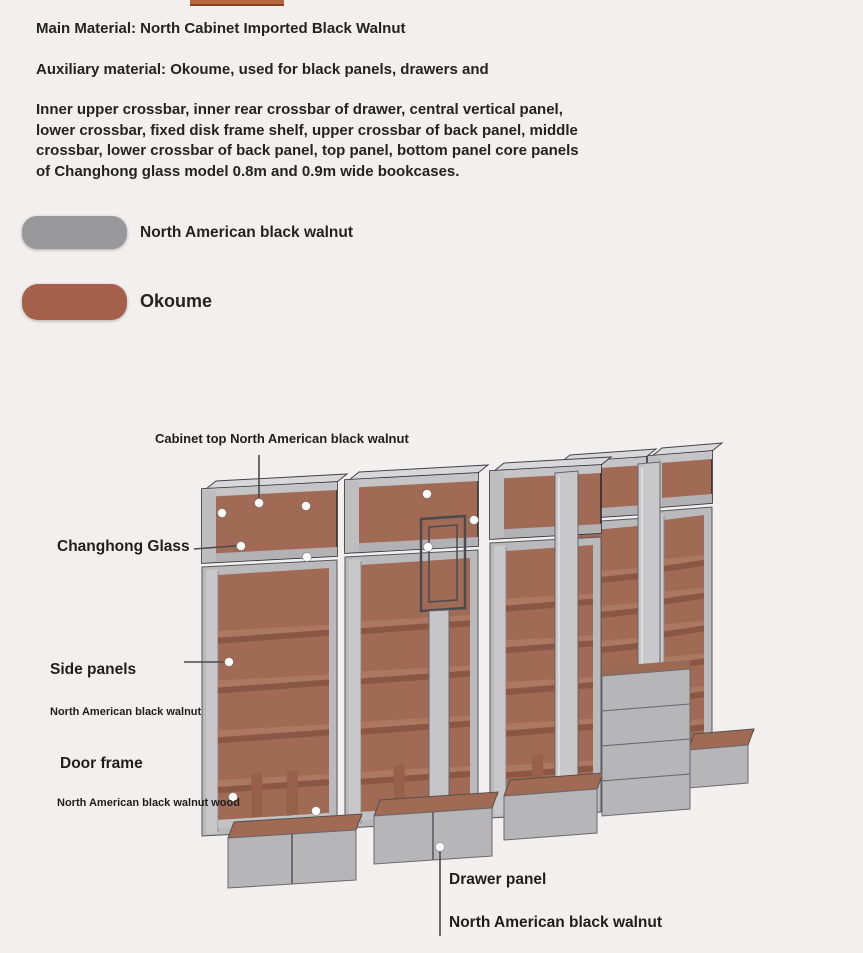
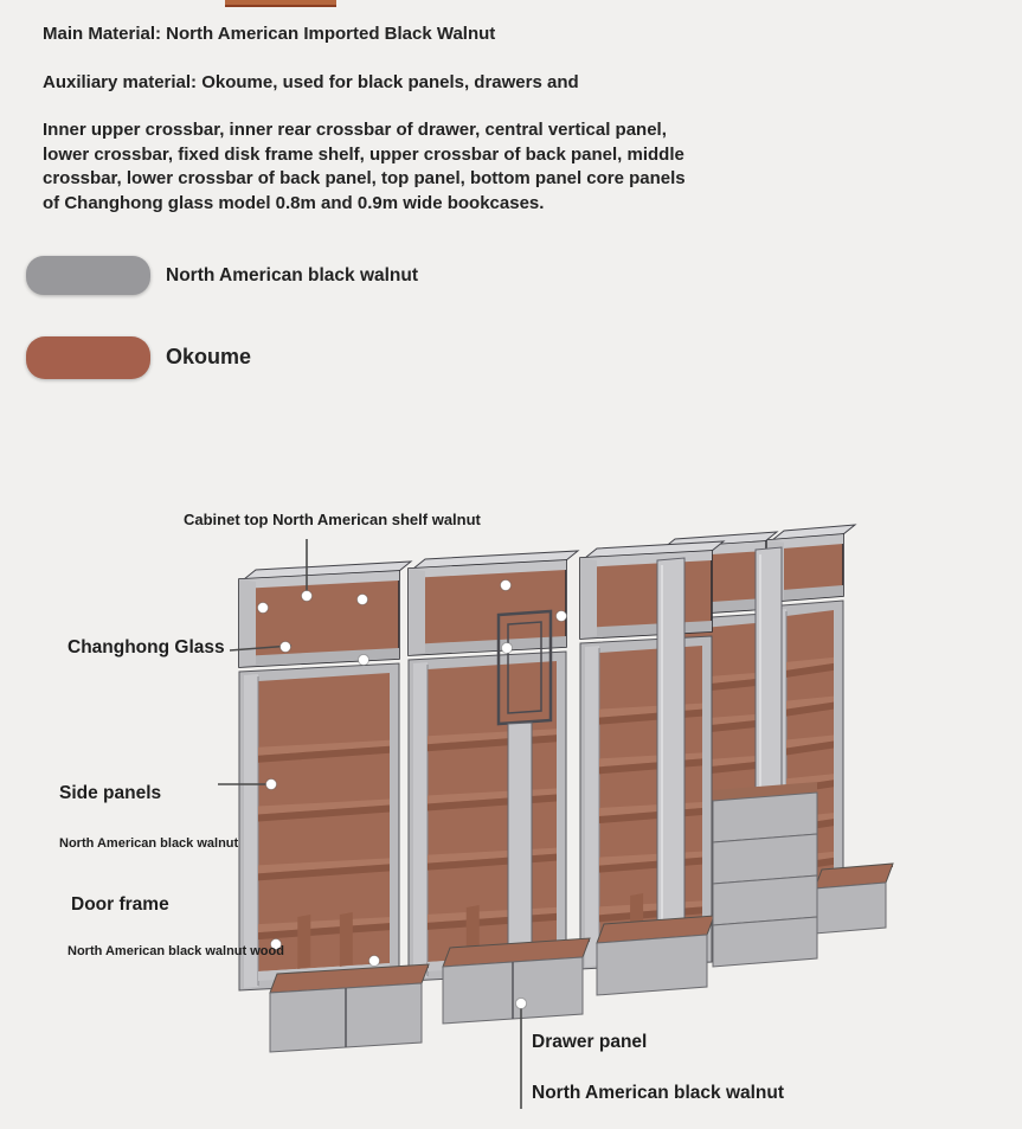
- Main Material: North Cabinet Imported Black Walnut
+ Main Material: North American Imported Black Walnut
  Auxiliary material: Okoume, used for black panels, drawers and
  Inner upper crossbar, inner rear crossbar of drawer, central vertical panel, lower crossbar, fixed disk frame shelf, upper crossbar of back panel, middle crossbar, lower crossbar of back panel, top panel, bottom panel core panels of Changhong glass model 0.8m and 0.9m wide bookcases.
  North American black walnut
  Okoume
- Cabinet top North American black walnut
+ Cabinet top North American shelf walnut
  Changhong Glass
  Side panels
  North American black walnut
  Door frame
  North American black walnut wood
  Drawer panel
  North American black walnut
